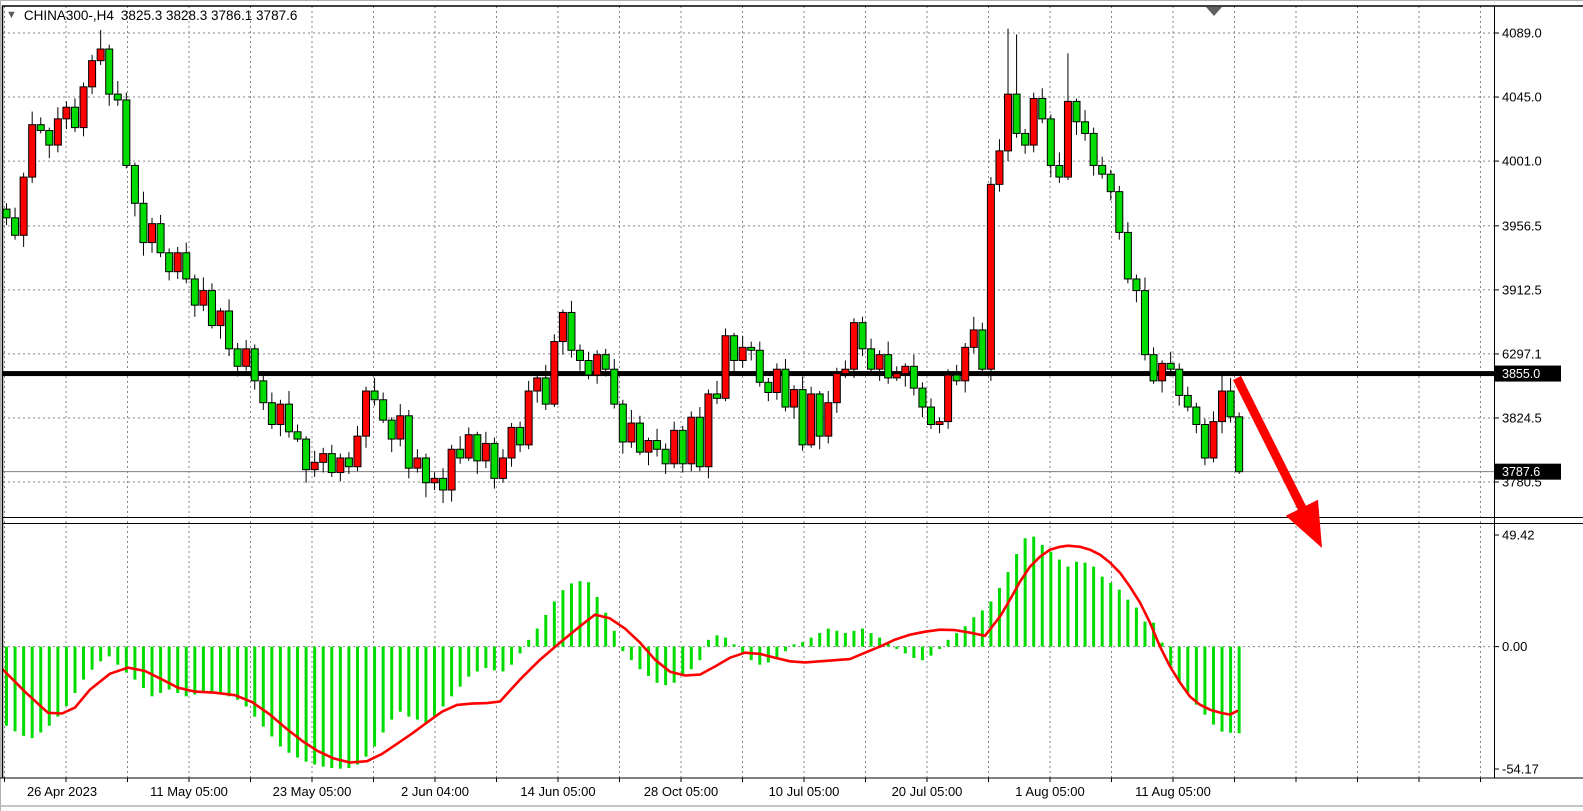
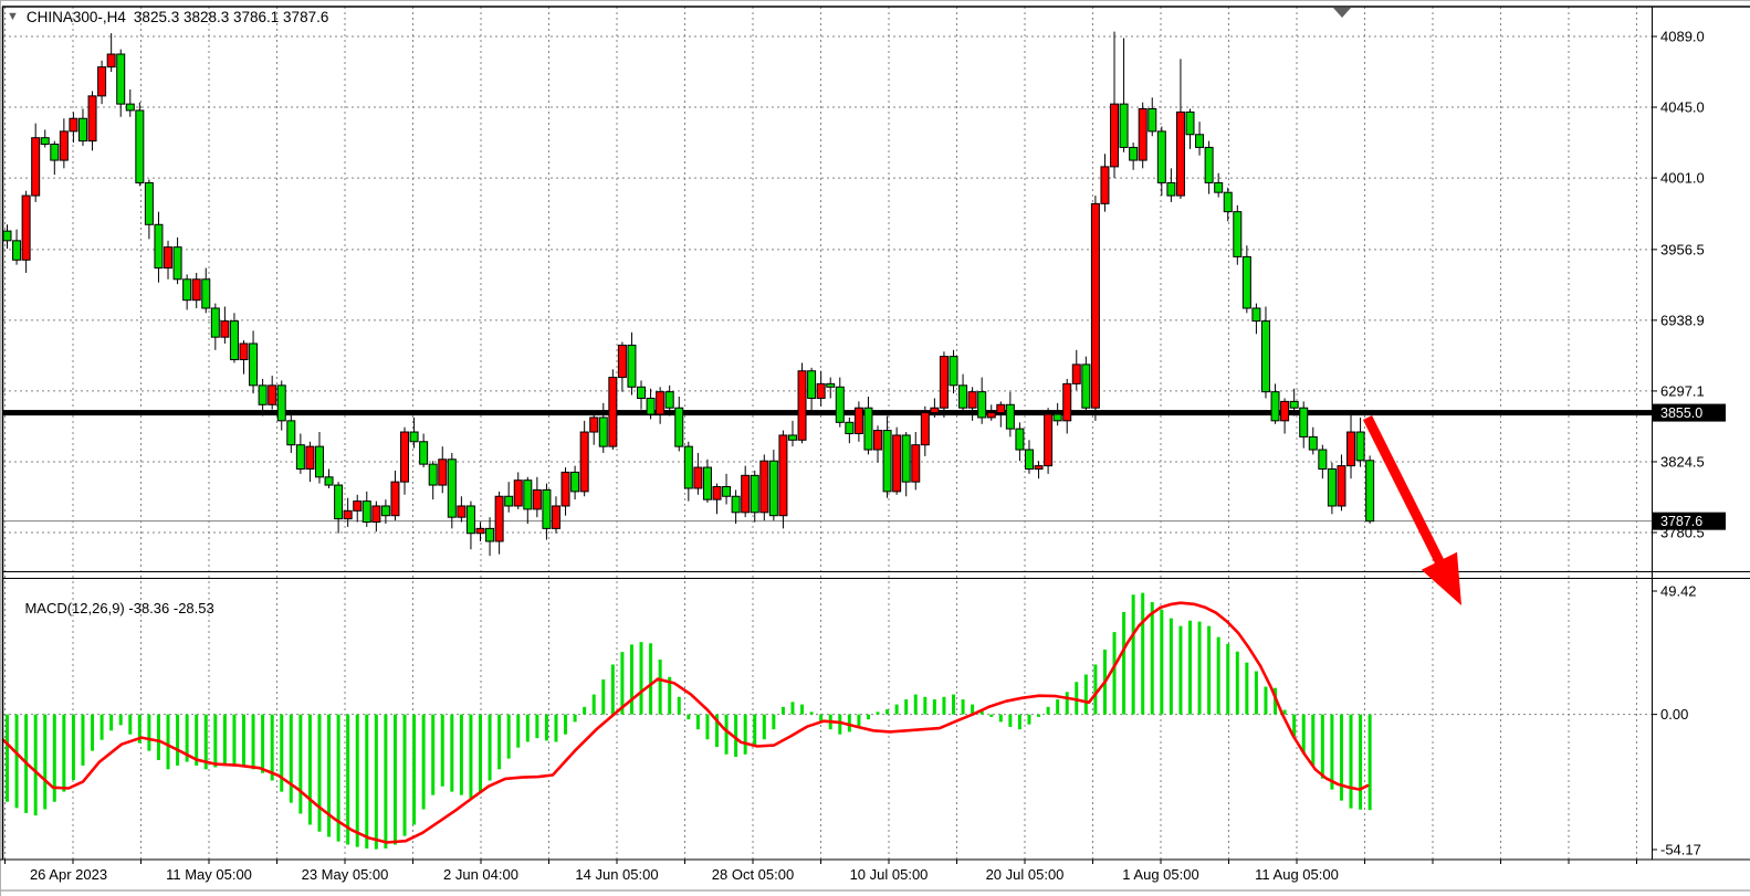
  4089.0
  4045.0
  4001.0
  3956.5
- 3912.5
+ 6938.9
  6297.1
  3824.5
  3780.5
  49.42
  0.00
  -54.17
  26 Apr 2023
  11 May 05:00
  23 May 05:00
  2 Jun 04:00
  14 Jun 05:00
  28 Oct 05:00
  10 Jul 05:00
  20 Jul 05:00
  1 Aug 05:00
  11 Aug 05:00
  3855.0
  3787.6
  ▼
  CHINA300-,H4
  3825.3 3828.3 3786.1 3787.6
+ MACD(12,26,9) -38.36 -28.53
